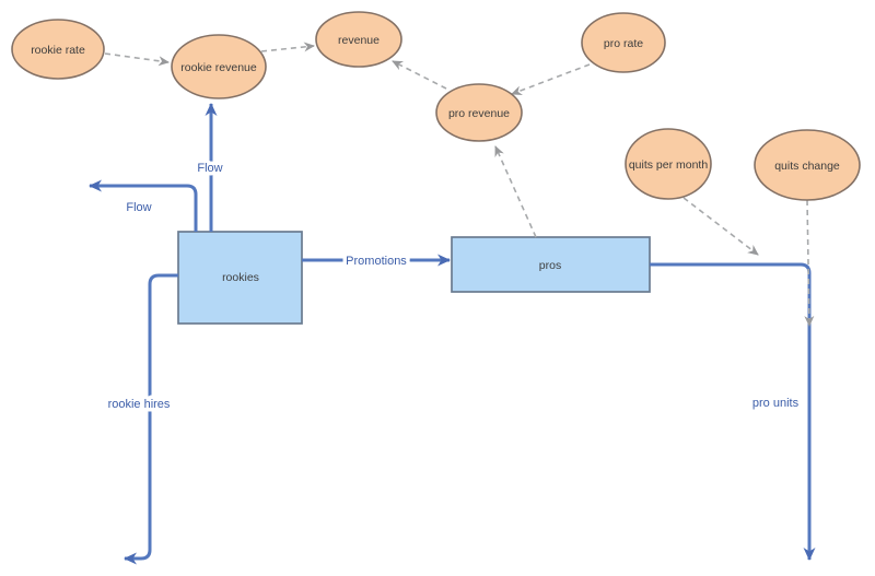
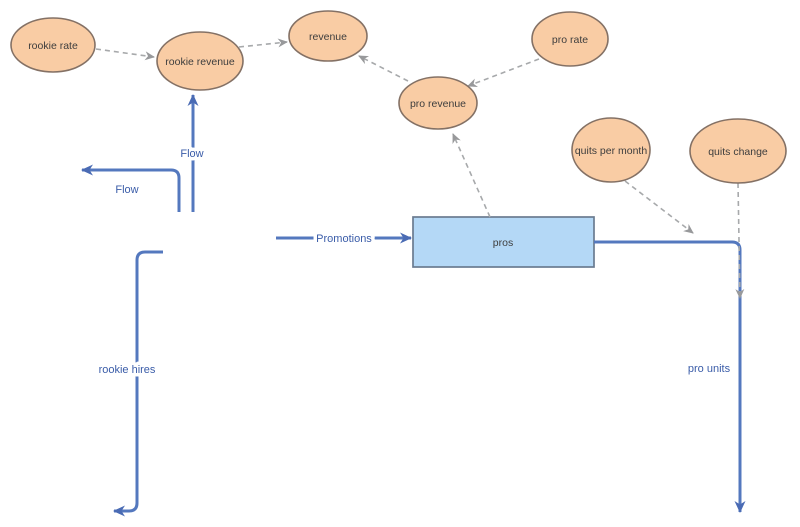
- rookies
  pros
  rookie rate
  rookie revenue
  revenue
  pro rate
  pro revenue
  quits per month
  quits change
  Flow
  Flow
  Promotions
  rookie hires
  pro units
